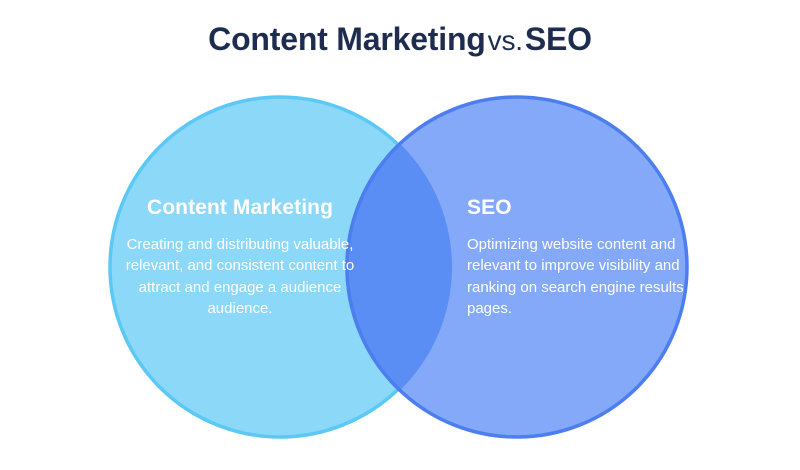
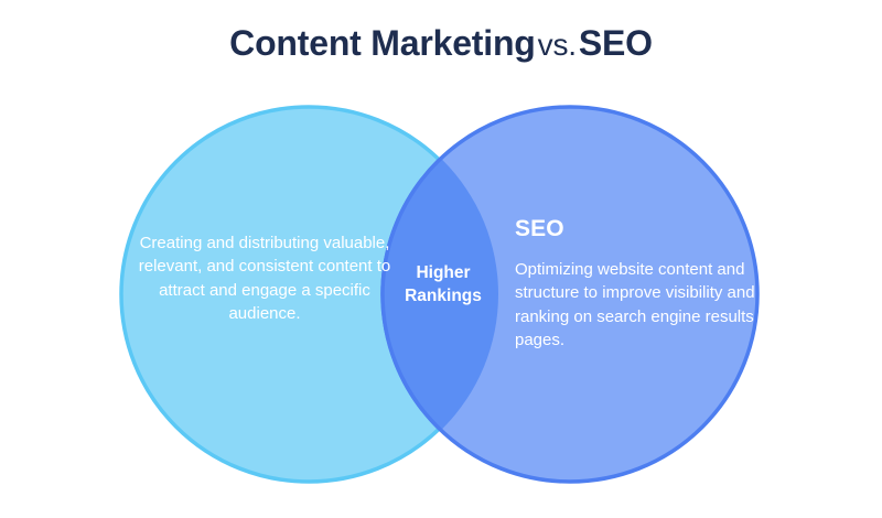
  Content Marketingvs.SEO
- Content Marketing
- Creating and distributing valuable, relevant, and consistent content to attract and engage a audience audience.
+ Creating and distributing valuable, relevant, and consistent content to attract and engage a specific audience.
  SEO
- Optimizing website content and relevant to improve visibility and ranking on search engine results pages.
+ Optimizing website content and structure to improve visibility and ranking on search engine results pages.
+ Higher Rankings
